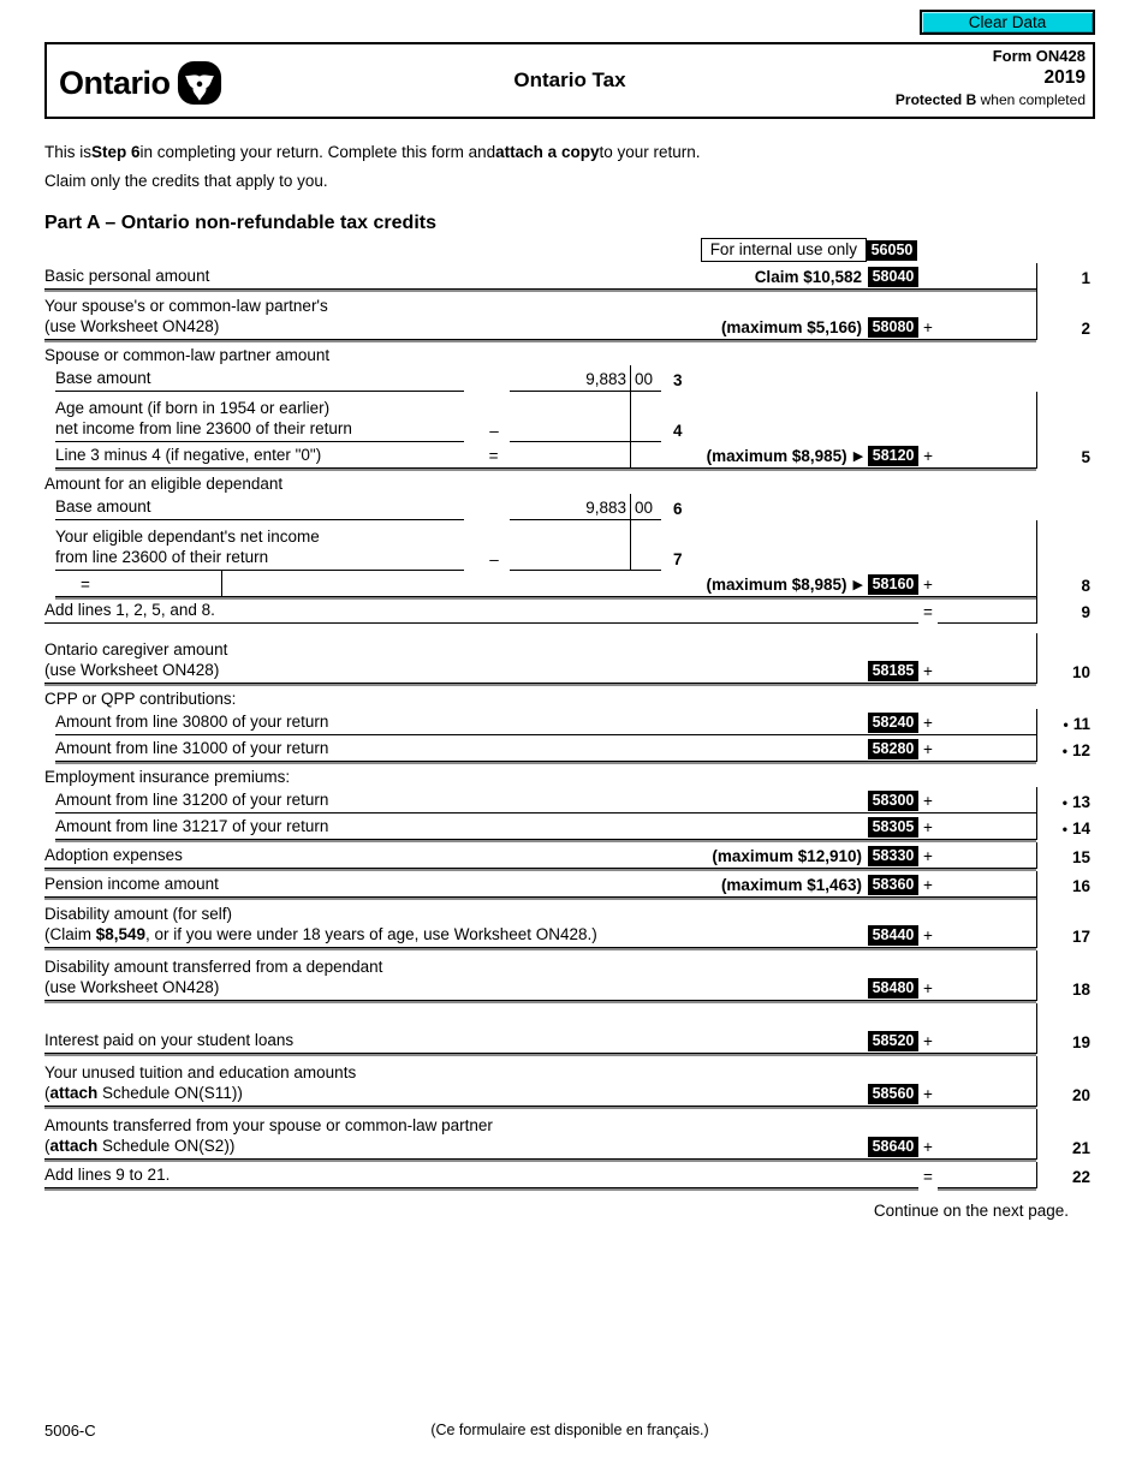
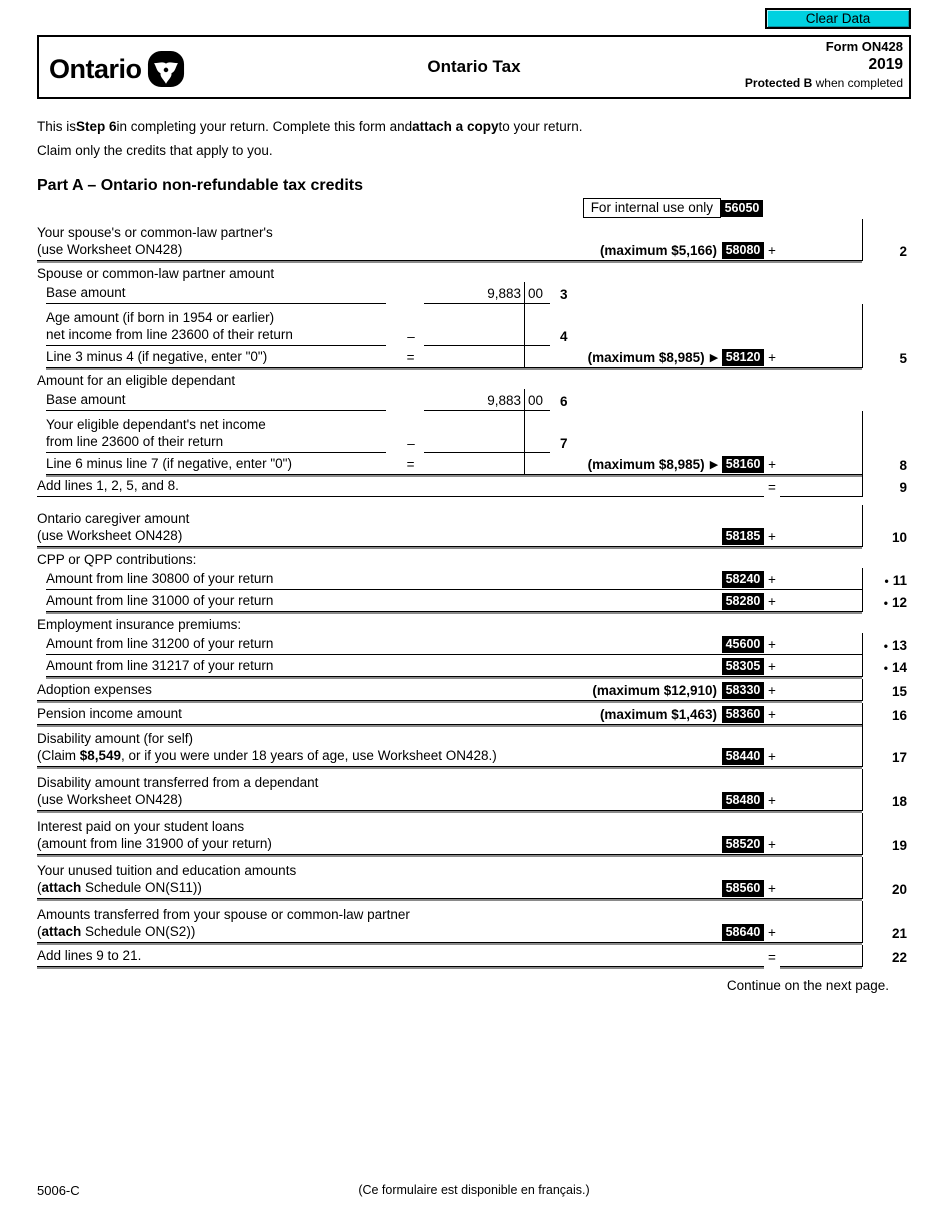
  Clear Data
  Ontario
  Ontario Tax
  Form ON428
  2019
  Protected B when completed
  This is
  Step 6
  in completing your return. Complete this form and
  attach a copy
  to your return.
  Claim only the credits that apply to you.
  Part A – Ontario non-refundable tax credits
  For internal use only
  56050
- Basic personal amount
- Claim $10,582
- 58040
- 1
  Your spouse's or common-law partner's
  (use Worksheet ON428)
  (maximum $5,166)
  58080
  +
  2
  Spouse or common-law partner amount
  Base amount
  9,883
  00
  3
  Age amount (if born in 1954 or earlier)
  net income from line 23600 of their return
  –
  4
  Line 3 minus 4 (if negative, enter "0")
  =
  (maximum $8,985)
  ▶
  58120
  +
  5
  Amount for an eligible dependant
  Base amount
  9,883
  00
  6
  Your eligible dependant's net income
  from line 23600 of their return
  –
  7
+ Line 6 minus line 7 (if negative, enter "0")
  =
  (maximum $8,985)
  ▶
  58160
  +
  8
  Add lines 1, 2, 5, and 8.
  =
  9
  Ontario caregiver amount
  (use Worksheet ON428)
  58185
  +
  10
  CPP or QPP contributions:
  Amount from line 30800 of your return
  58240
  +
  •
  11
  Amount from line 31000 of your return
  58280
  +
  •
  12
  Employment insurance premiums:
  Amount from line 31200 of your return
- 58300
+ 45600
  +
  •
  13
  Amount from line 31217 of your return
  58305
  +
  •
  14
  Adoption expenses
  (maximum $12,910)
  58330
  +
  15
  Pension income amount
  (maximum $1,463)
  58360
  +
  16
  Disability amount (for self)
  (Claim $8,549, or if you were under 18 years of age, use Worksheet ON428.)
  58440
  +
  17
  Disability amount transferred from a dependant
  (use Worksheet ON428)
  58480
  +
  18
  Interest paid on your student loans
+ (amount from line 31900 of your return)
  58520
  +
  19
  Your unused tuition and education amounts
  (attach Schedule ON(S11))
  58560
  +
  20
  Amounts transferred from your spouse or common-law partner
  (attach Schedule ON(S2))
  58640
  +
  21
  Add lines 9 to 21.
  =
  22
  Continue on the next page.
  (Ce formulaire est disponible en français.)
  5006-C
